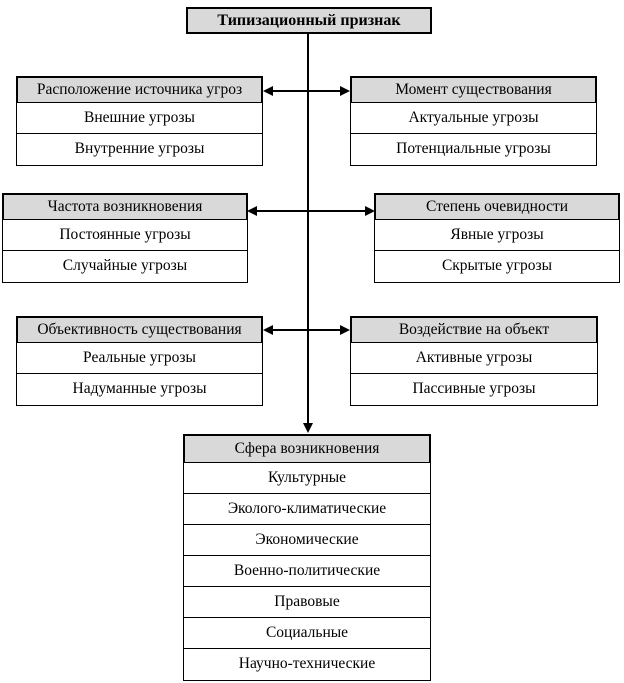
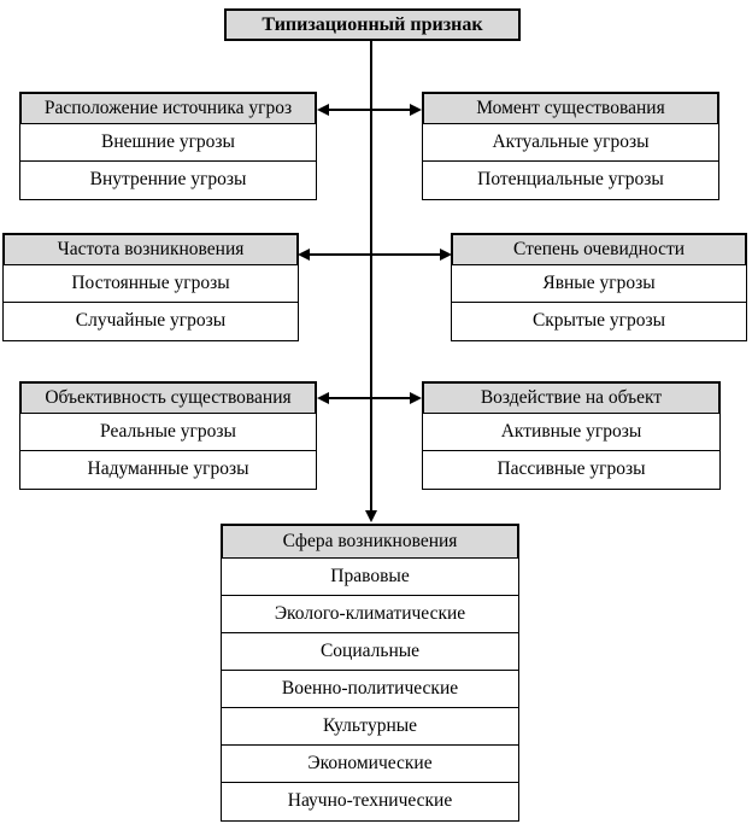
  Типизационный признак
  Расположение источника угроз
  Внешние угрозы
  Внутренние угрозы
  Момент существования
  Актуальные угрозы
  Потенциальные угрозы
  Частота возникновения
  Постоянные угрозы
  Случайные угрозы
  Степень очевидности
  Явные угрозы
  Скрытые угрозы
  Объективность существования
  Реальные угрозы
  Надуманные угрозы
  Воздействие на объект
  Активные угрозы
  Пассивные угрозы
  Сфера возникновения
- Культурные
+ Правовые
  Эколого-климатические
- Экономические
+ Социальные
  Военно-политические
- Правовые
+ Культурные
- Социальные
+ Экономические
  Научно-технические
